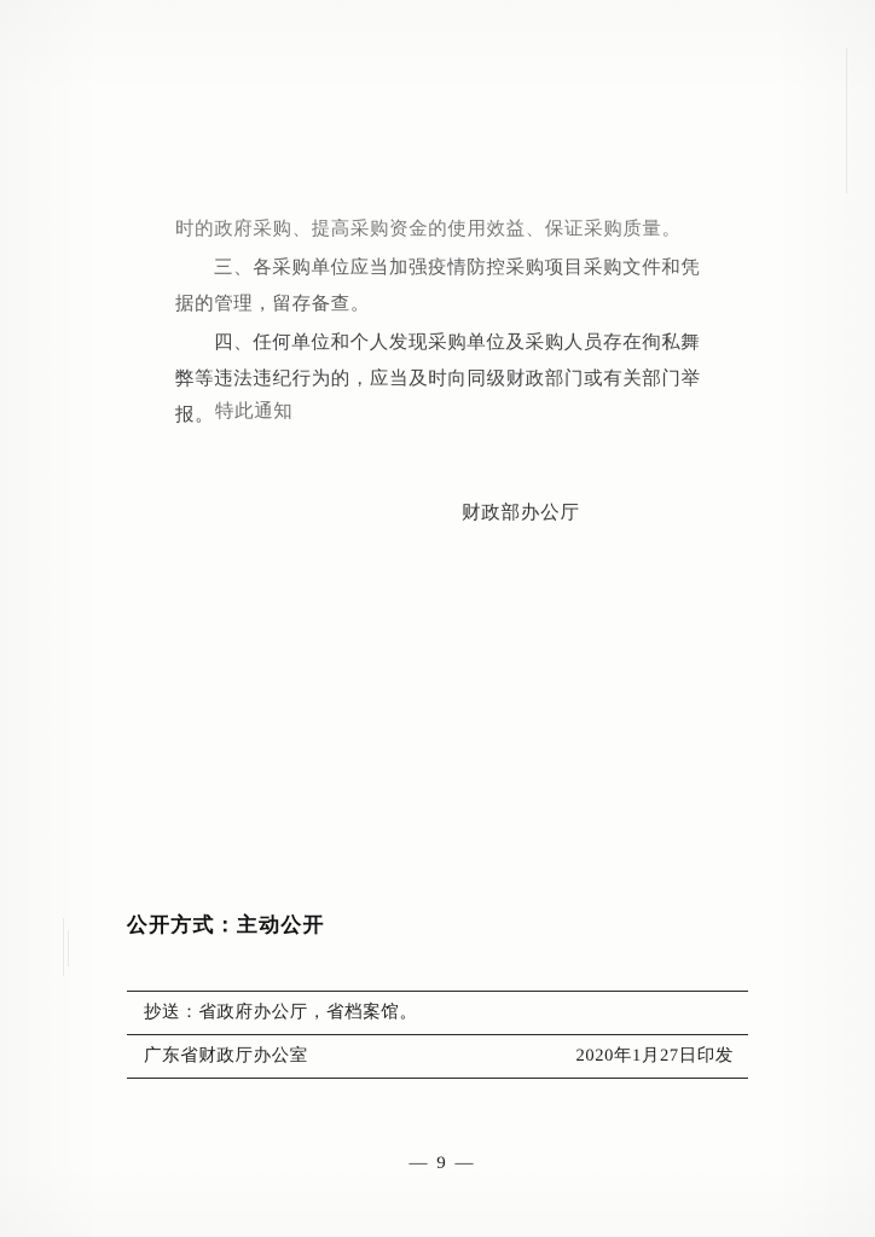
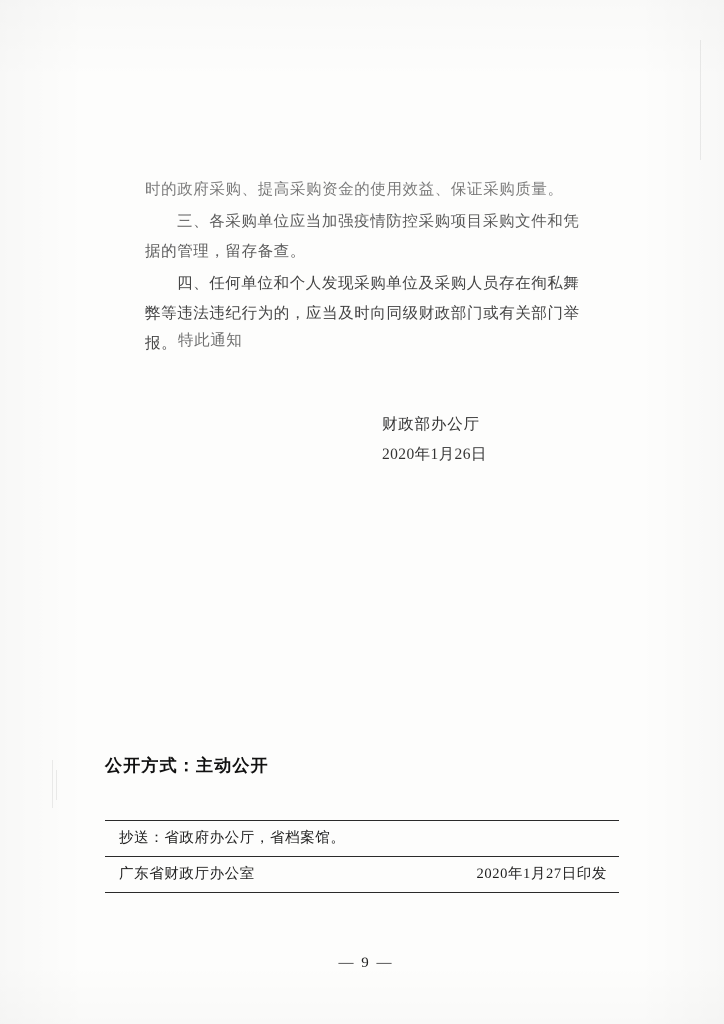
  时的政府采购、提高采购资金的使用效益、保证采购质量。
  三、各采购单位应当加强疫情防控采购项目采购文件和凭据的管理，留存备查。
  四、任何单位和个人发现采购单位及采购人员存在徇私舞弊等违法违纪行为的，应当及时向同级财政部门或有关部门举报。
  特此通知
  财政部办公厅
+ 2020年1月26日
  公开方式：主动公开
  抄送：省政府办公厅，省档案馆。
  广东省财政厅办公室	2020年1月27日印发
  — 9 —
